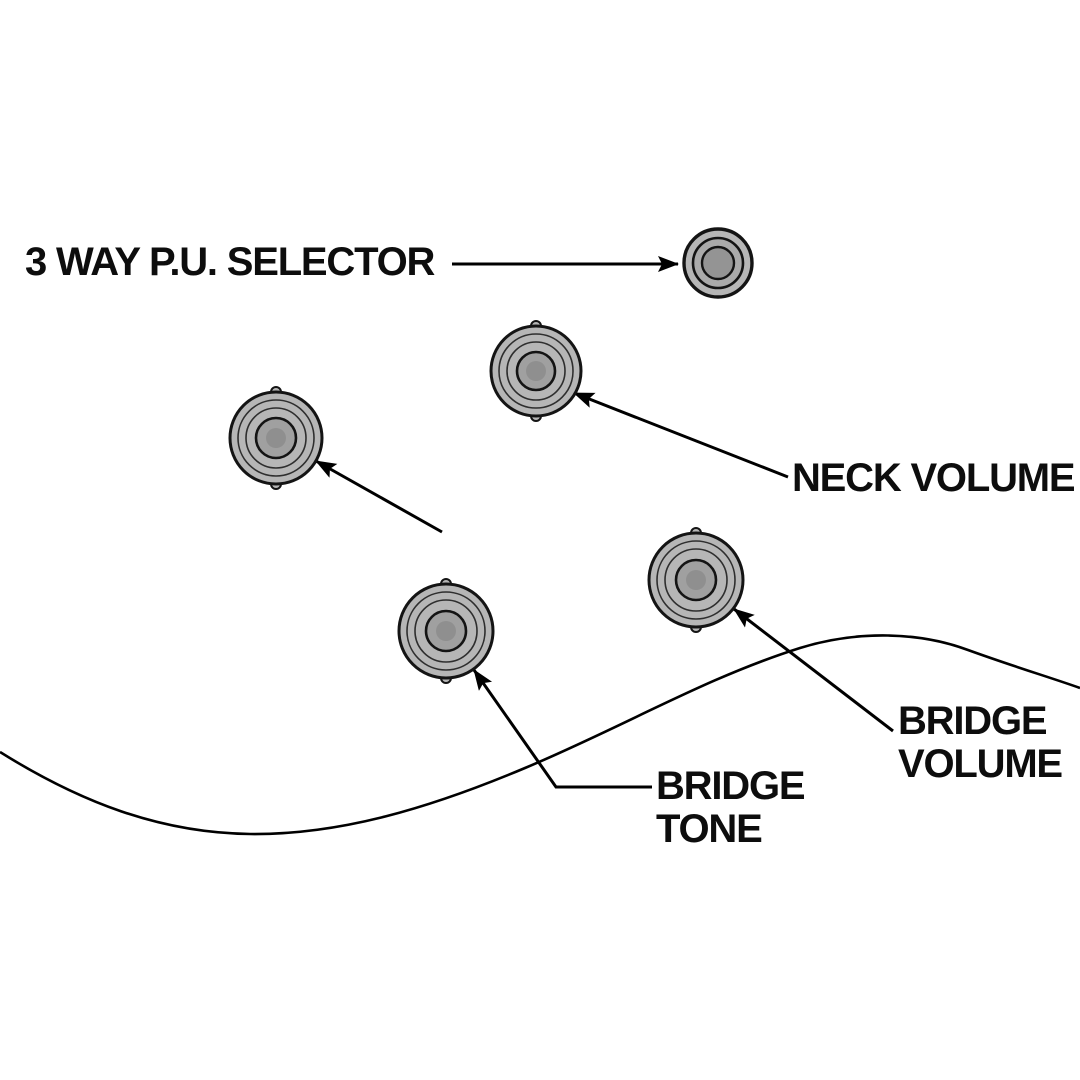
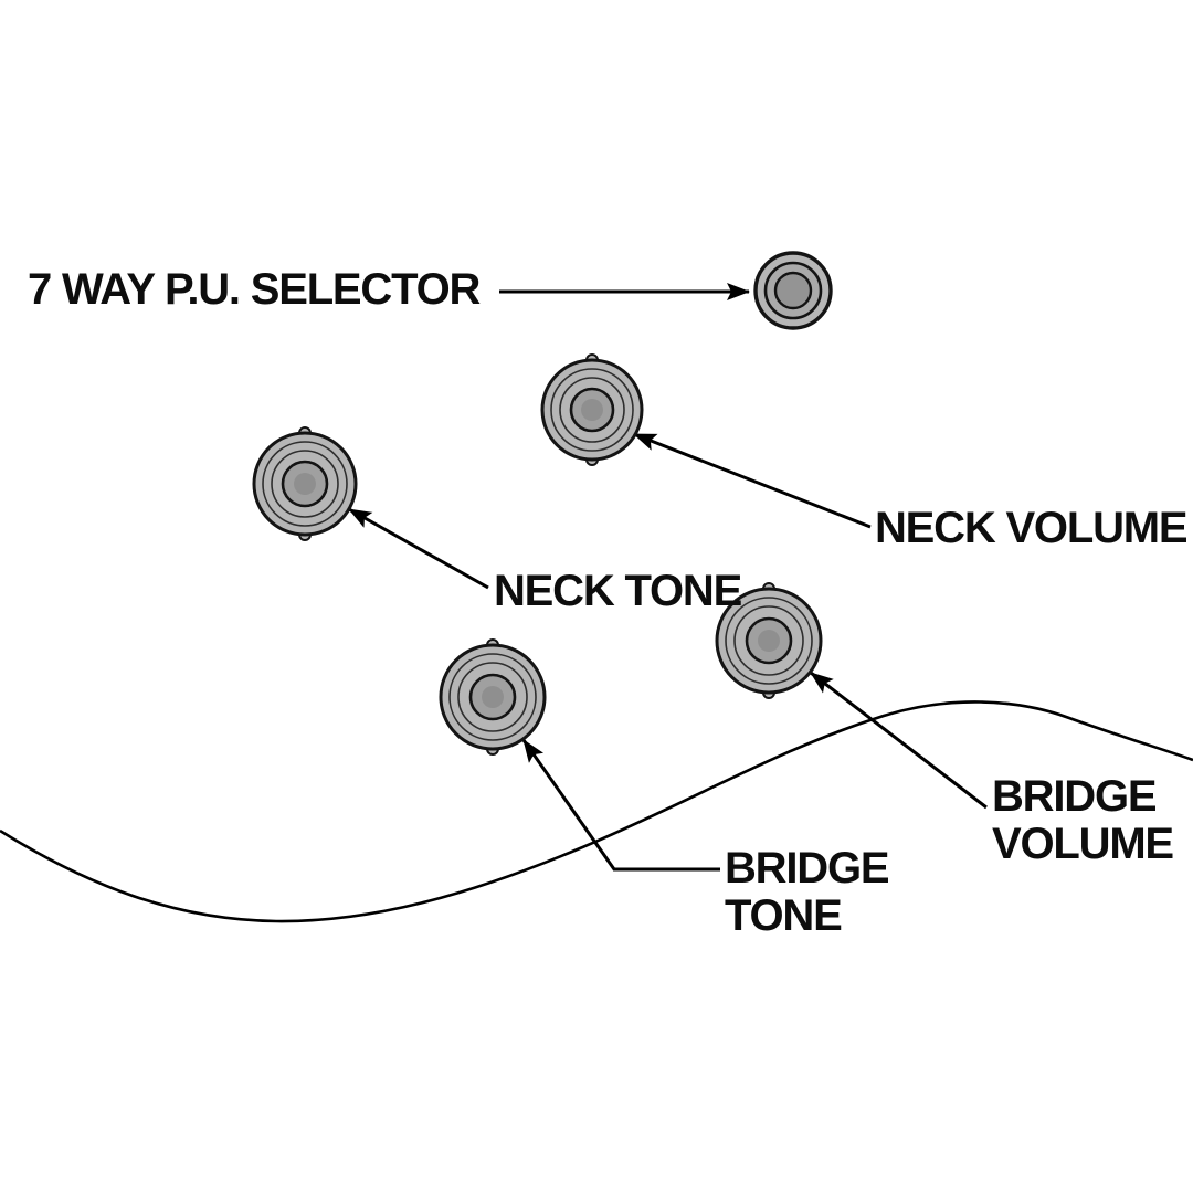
- 3 WAY P.U. SELECTOR
+ 7 WAY P.U. SELECTOR
  NECK VOLUME
+ NECK TONE
  BRIDGE
  VOLUME
  BRIDGE
  TONE
